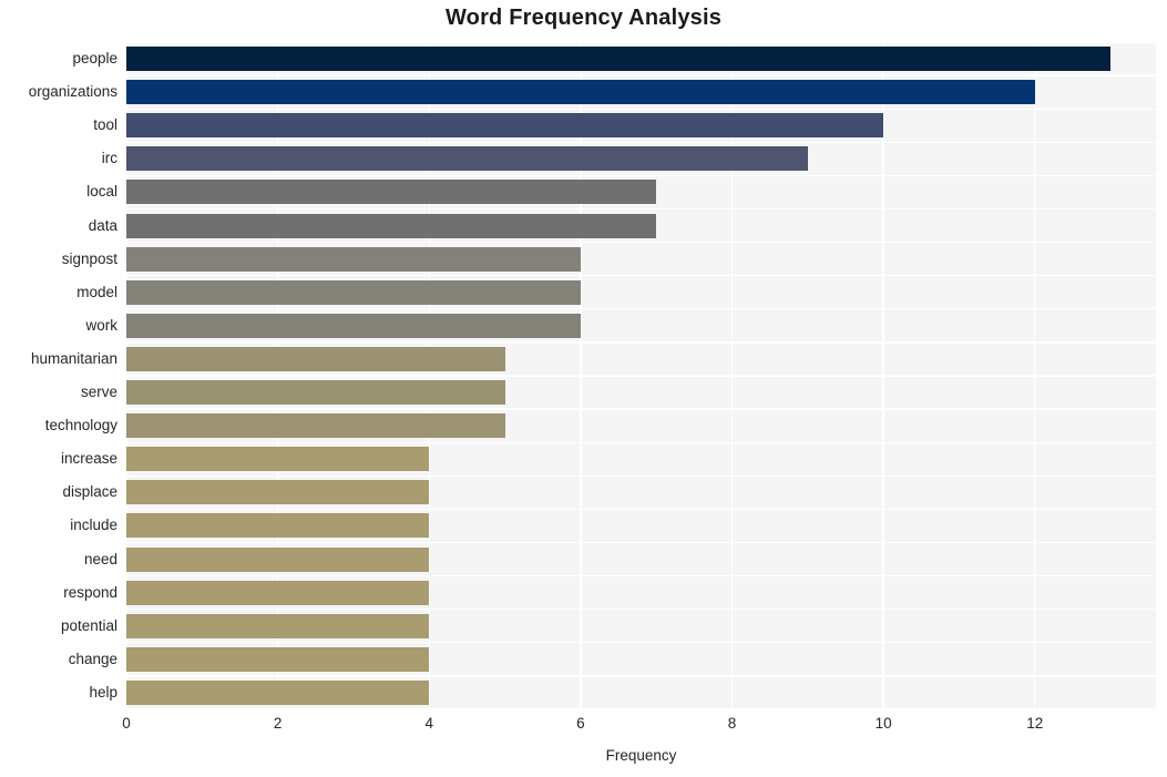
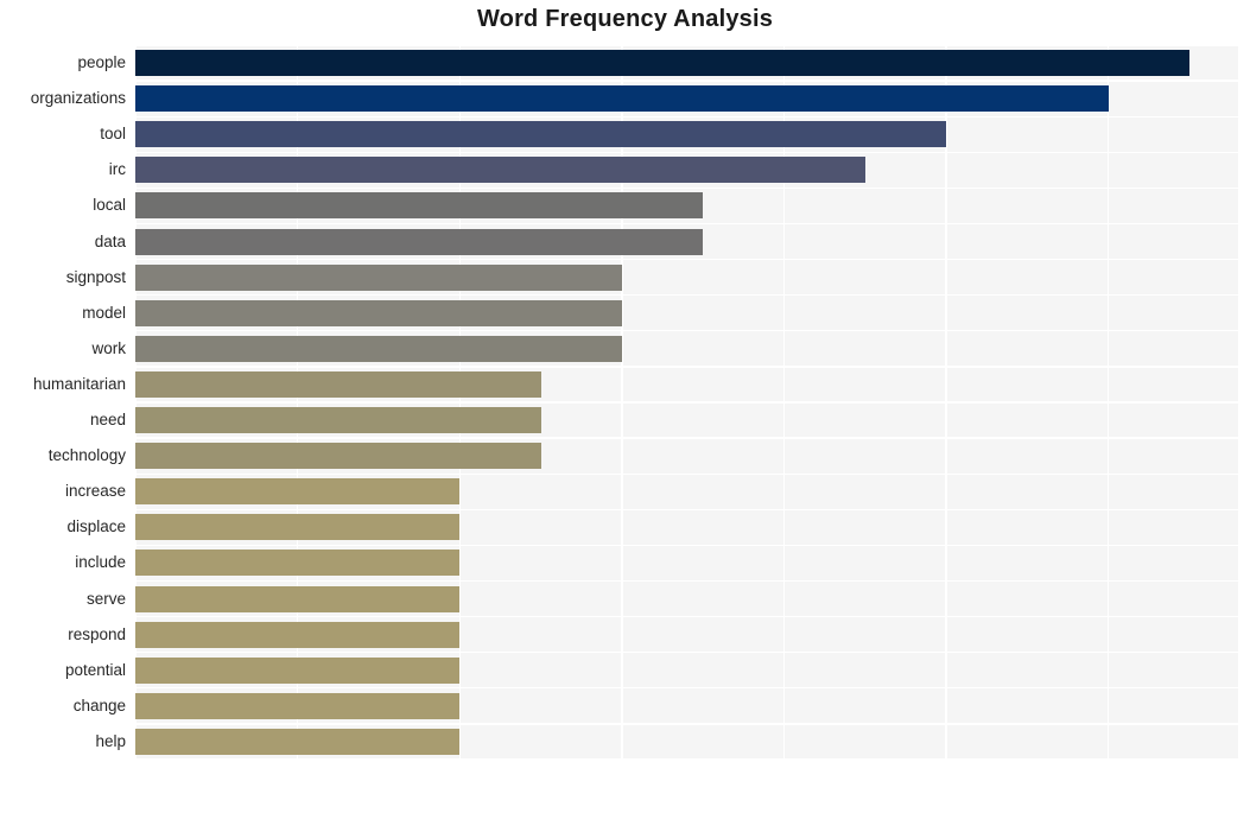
  Word Frequency Analysis
  people
  organizations
  tool
  irc
  local
  data
  signpost
  model
  work
  humanitarian
- serve
+ need
  technology
  increase
  displace
  include
- need
+ serve
  respond
  potential
  change
  help
- 0
- 2
- 4
- 6
- 8
- 10
- 12
- Frequency
